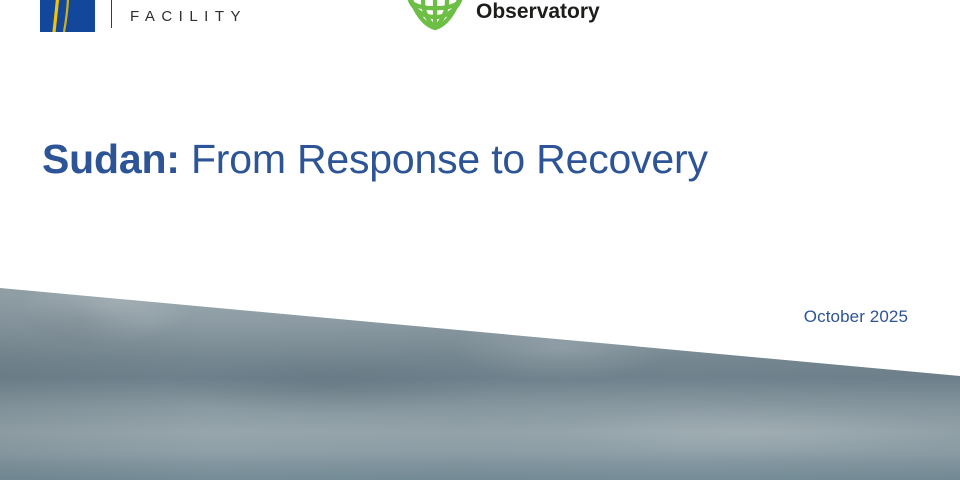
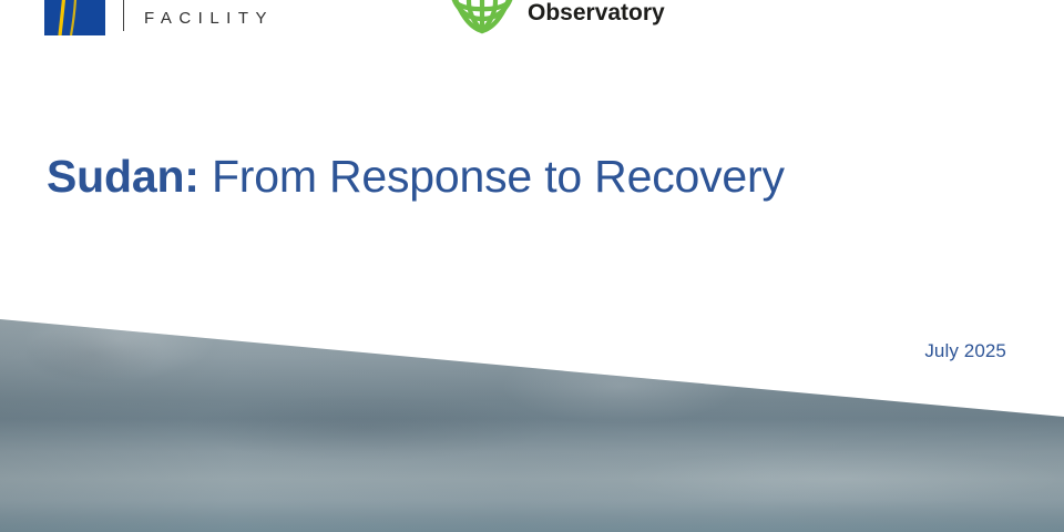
  FACILITY
  Observatory
  Sudan: From Response to Recovery
- October 2025
+ July 2025
